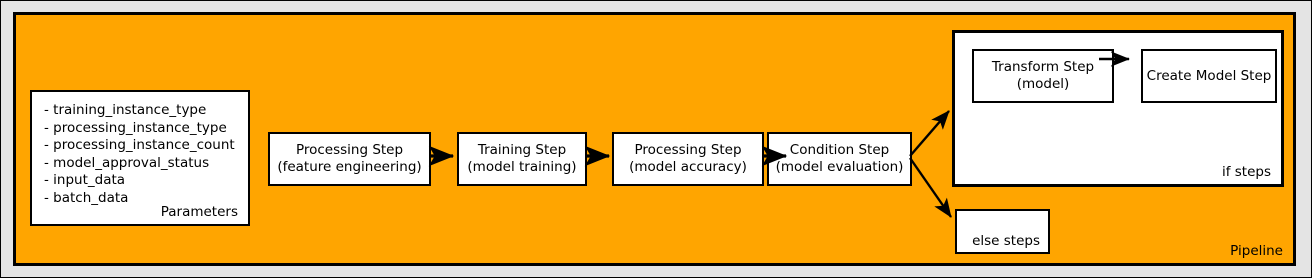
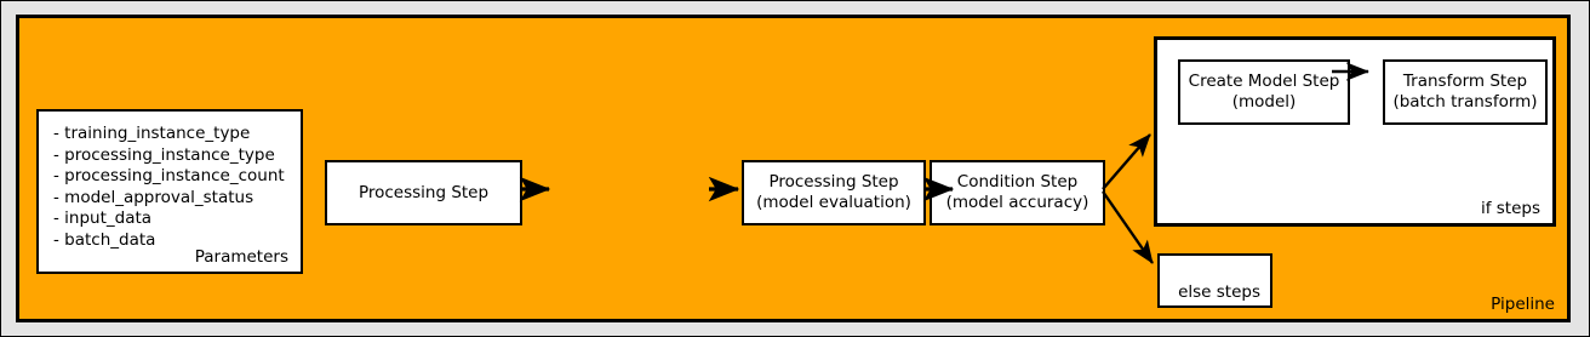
  - training_instance_type
  - processing_instance_type
  - processing_instance_count
  - model_approval_status
  - input_data
  - batch_data
  Parameters
  Processing Step
- (feature engineering)
- Training Step
- (model training)
  Processing Step
- (model accuracy)
+ (model evaluation)
  Condition Step
- (model evaluation)
+ (model accuracy)
- Transform Step
+ Create Model Step
  (model)
- Create Model Step
+ Transform Step
+ (batch transform)
  if steps
  else steps
  Pipeline
